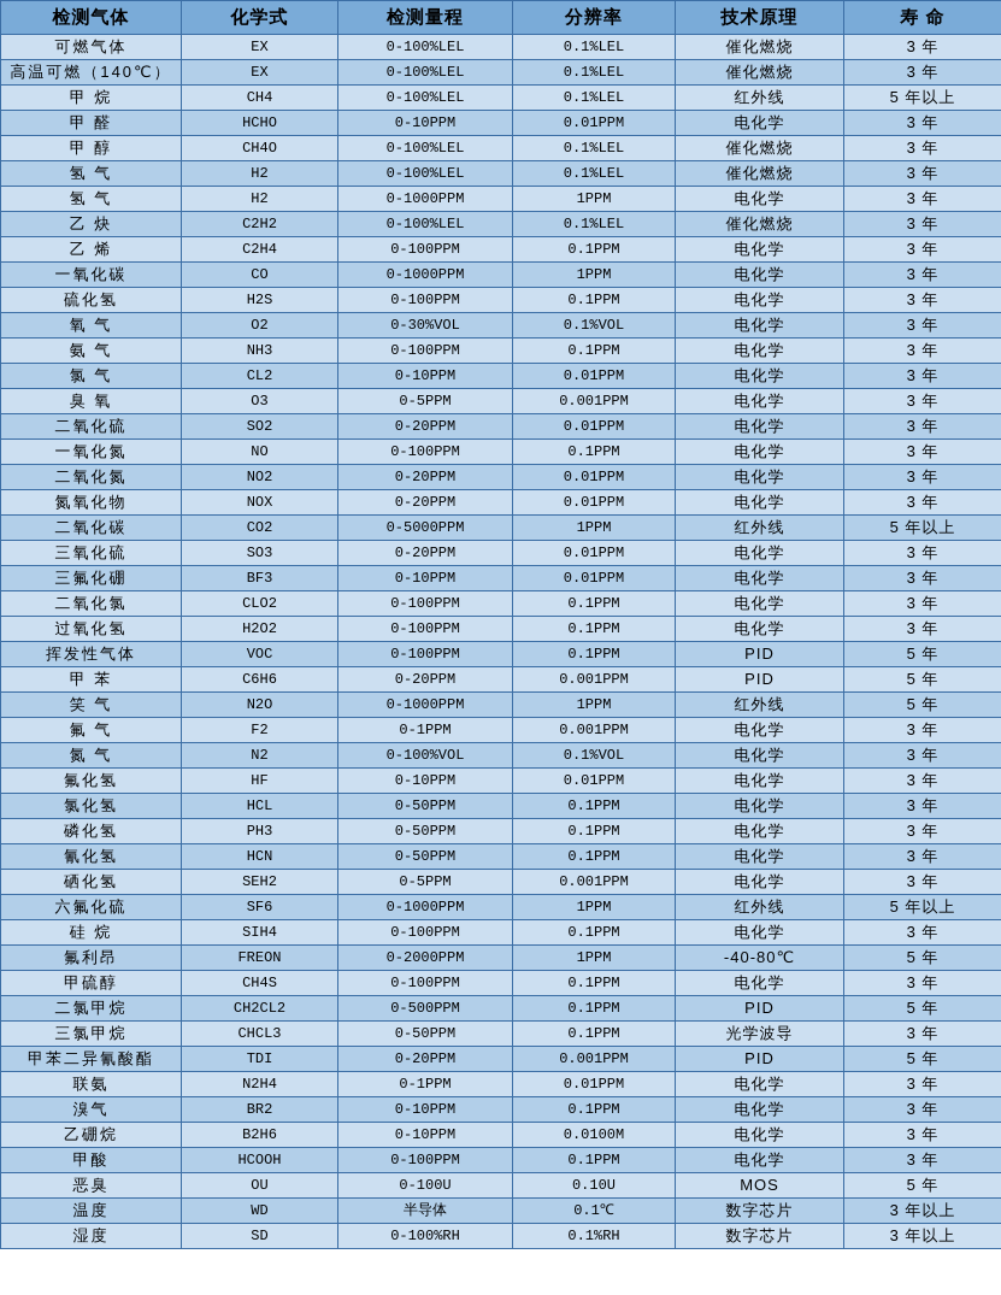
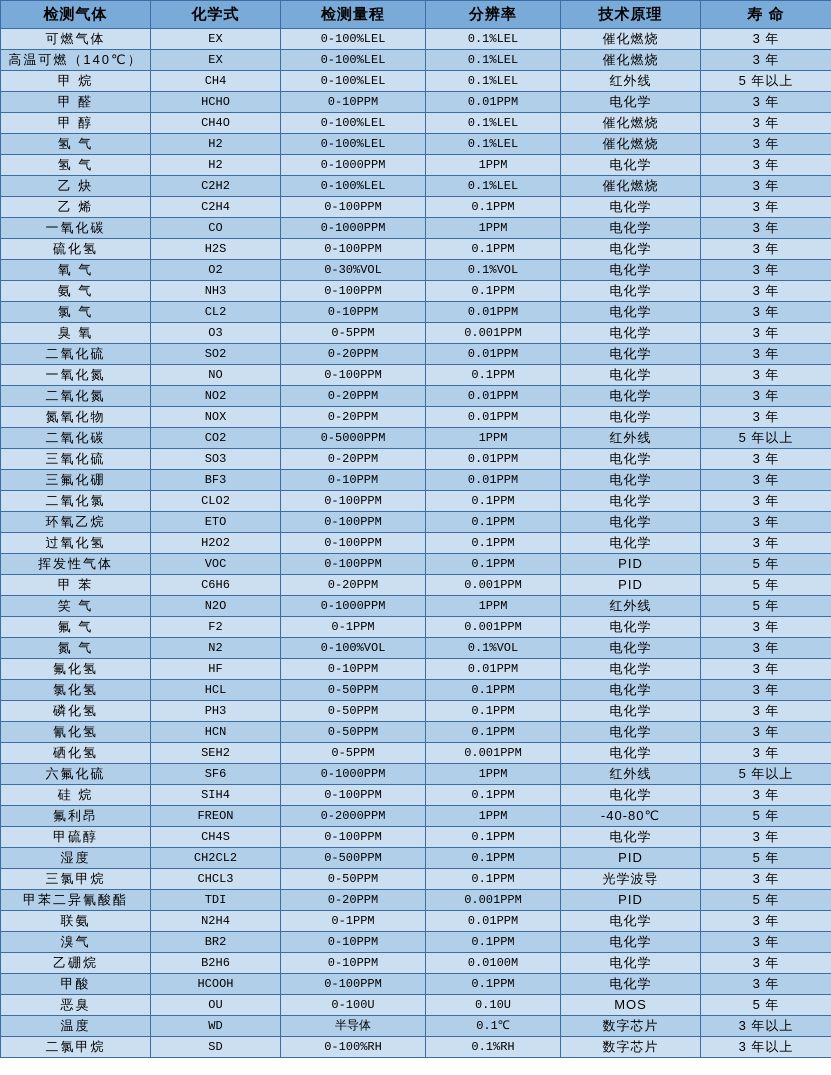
  检测气体	化学式	检测量程	分辨率	技术原理	寿 命
  可燃气体	EX	0-100%LEL	0.1%LEL	催化燃烧	3 年
  高温可燃（140℃）	EX	0-100%LEL	0.1%LEL	催化燃烧	3 年
  甲 烷	CH4	0-100%LEL	0.1%LEL	红外线	5 年以上
  甲 醛	HCHO	0-10PPM	0.01PPM	电化学	3 年
  甲 醇	CH4O	0-100%LEL	0.1%LEL	催化燃烧	3 年
  氢 气	H2	0-100%LEL	0.1%LEL	催化燃烧	3 年
  氢 气	H2	0-1000PPM	1PPM	电化学	3 年
  乙 炔	C2H2	0-100%LEL	0.1%LEL	催化燃烧	3 年
  乙 烯	C2H4	0-100PPM	0.1PPM	电化学	3 年
  一氧化碳	CO	0-1000PPM	1PPM	电化学	3 年
  硫化氢	H2S	0-100PPM	0.1PPM	电化学	3 年
  氧 气	O2	0-30%VOL	0.1%VOL	电化学	3 年
  氨 气	NH3	0-100PPM	0.1PPM	电化学	3 年
  氯 气	CL2	0-10PPM	0.01PPM	电化学	3 年
  臭 氧	O3	0-5PPM	0.001PPM	电化学	3 年
  二氧化硫	SO2	0-20PPM	0.01PPM	电化学	3 年
  一氧化氮	NO	0-100PPM	0.1PPM	电化学	3 年
  二氧化氮	NO2	0-20PPM	0.01PPM	电化学	3 年
  氮氧化物	NOX	0-20PPM	0.01PPM	电化学	3 年
  二氧化碳	CO2	0-5000PPM	1PPM	红外线	5 年以上
  三氧化硫	SO3	0-20PPM	0.01PPM	电化学	3 年
  三氟化硼	BF3	0-10PPM	0.01PPM	电化学	3 年
  二氧化氯	CLO2	0-100PPM	0.1PPM	电化学	3 年
+ 环氧乙烷	ETO	0-100PPM	0.1PPM	电化学	3 年
  过氧化氢	H2O2	0-100PPM	0.1PPM	电化学	3 年
  挥发性气体	VOC	0-100PPM	0.1PPM	PID	5 年
  甲 苯	C6H6	0-20PPM	0.001PPM	PID	5 年
  笑 气	N2O	0-1000PPM	1PPM	红外线	5 年
  氟 气	F2	0-1PPM	0.001PPM	电化学	3 年
  氮 气	N2	0-100%VOL	0.1%VOL	电化学	3 年
  氟化氢	HF	0-10PPM	0.01PPM	电化学	3 年
  氯化氢	HCL	0-50PPM	0.1PPM	电化学	3 年
  磷化氢	PH3	0-50PPM	0.1PPM	电化学	3 年
  氰化氢	HCN	0-50PPM	0.1PPM	电化学	3 年
  硒化氢	SEH2	0-5PPM	0.001PPM	电化学	3 年
  六氟化硫	SF6	0-1000PPM	1PPM	红外线	5 年以上
  硅 烷	SIH4	0-100PPM	0.1PPM	电化学	3 年
  氟利昂	FREON	0-2000PPM	1PPM	-40-80℃	5 年
  甲硫醇	CH4S	0-100PPM	0.1PPM	电化学	3 年
- 二氯甲烷	CH2CL2	0-500PPM	0.1PPM	PID	5 年
+ 湿度	CH2CL2	0-500PPM	0.1PPM	PID	5 年
  三氯甲烷	CHCL3	0-50PPM	0.1PPM	光学波导	3 年
  甲苯二异氰酸酯	TDI	0-20PPM	0.001PPM	PID	5 年
  联氨	N2H4	0-1PPM	0.01PPM	电化学	3 年
  溴气	BR2	0-10PPM	0.1PPM	电化学	3 年
  乙硼烷	B2H6	0-10PPM	0.0100M	电化学	3 年
  甲酸	HCOOH	0-100PPM	0.1PPM	电化学	3 年
  恶臭	OU	0-100U	0.10U	MOS	5 年
  温度	WD	半导体	0.1℃	数字芯片	3 年以上
- 湿度	SD	0-100%RH	0.1%RH	数字芯片	3 年以上
+ 二氯甲烷	SD	0-100%RH	0.1%RH	数字芯片	3 年以上
